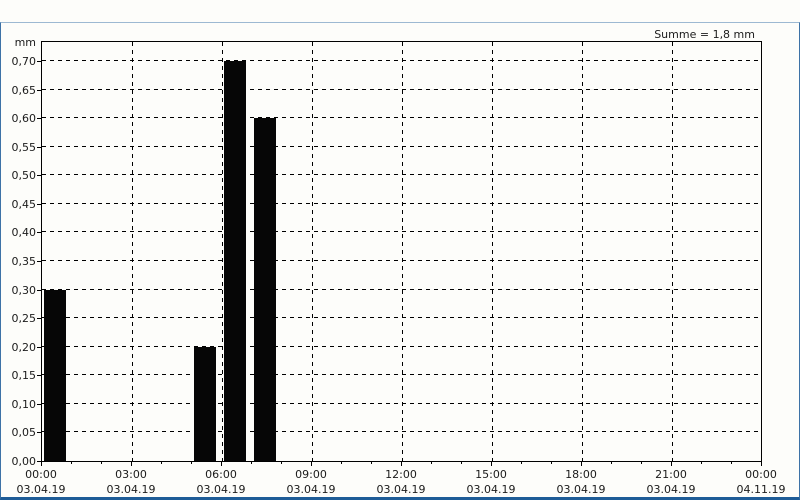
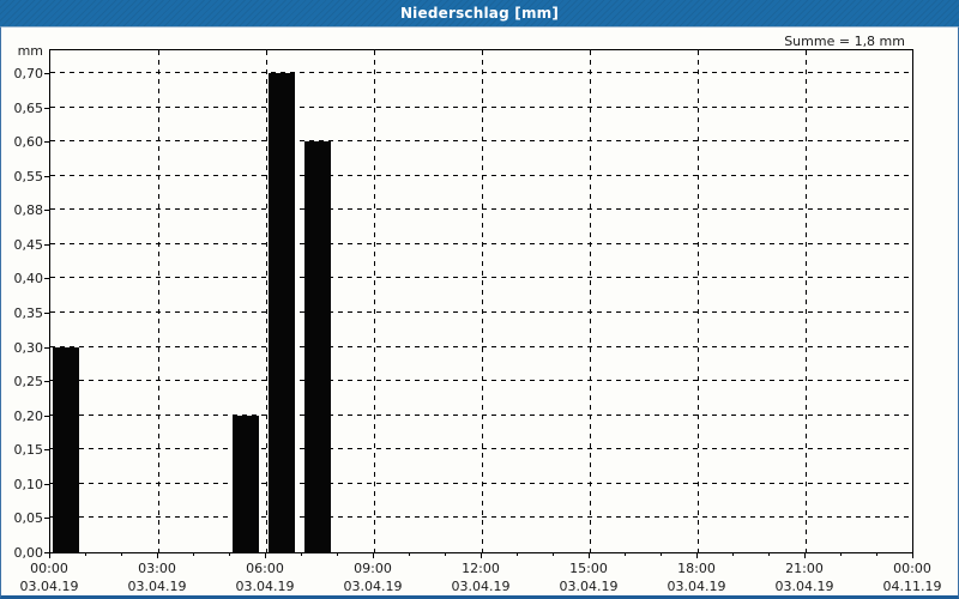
+ Niederschlag [mm]
  Summe = 1,8 mm
  mm
  0,00
  0,05
  0,10
  0,15
  0,20
  0,25
  0,30
  0,35
  0,40
  0,45
- 0,50
+ 0,88
  0,55
  0,60
  0,65
  0,70
  00:00
  03.04.19
  03:00
  03.04.19
  06:00
  03.04.19
  09:00
  03.04.19
  12:00
  03.04.19
  15:00
  03.04.19
  18:00
  03.04.19
  21:00
  03.04.19
  00:00
  04.11.19
